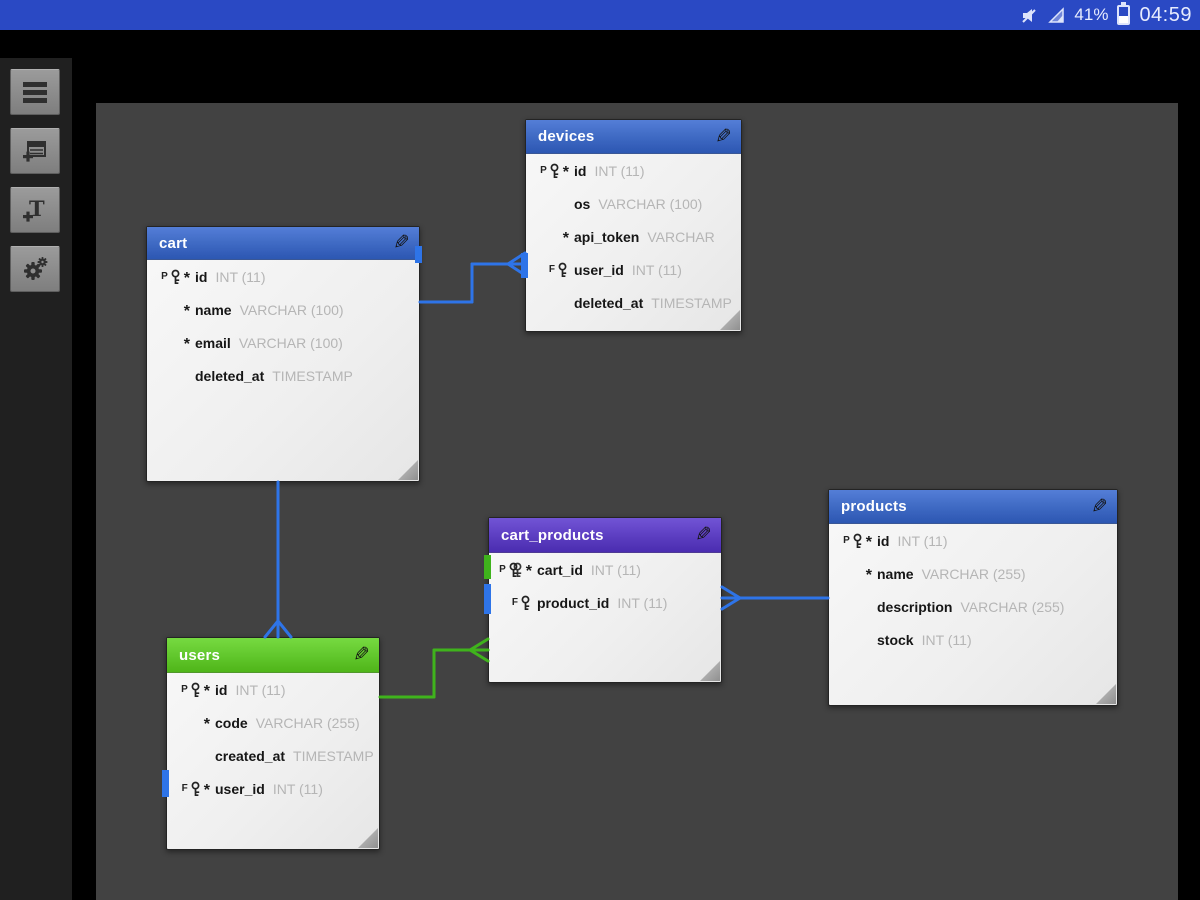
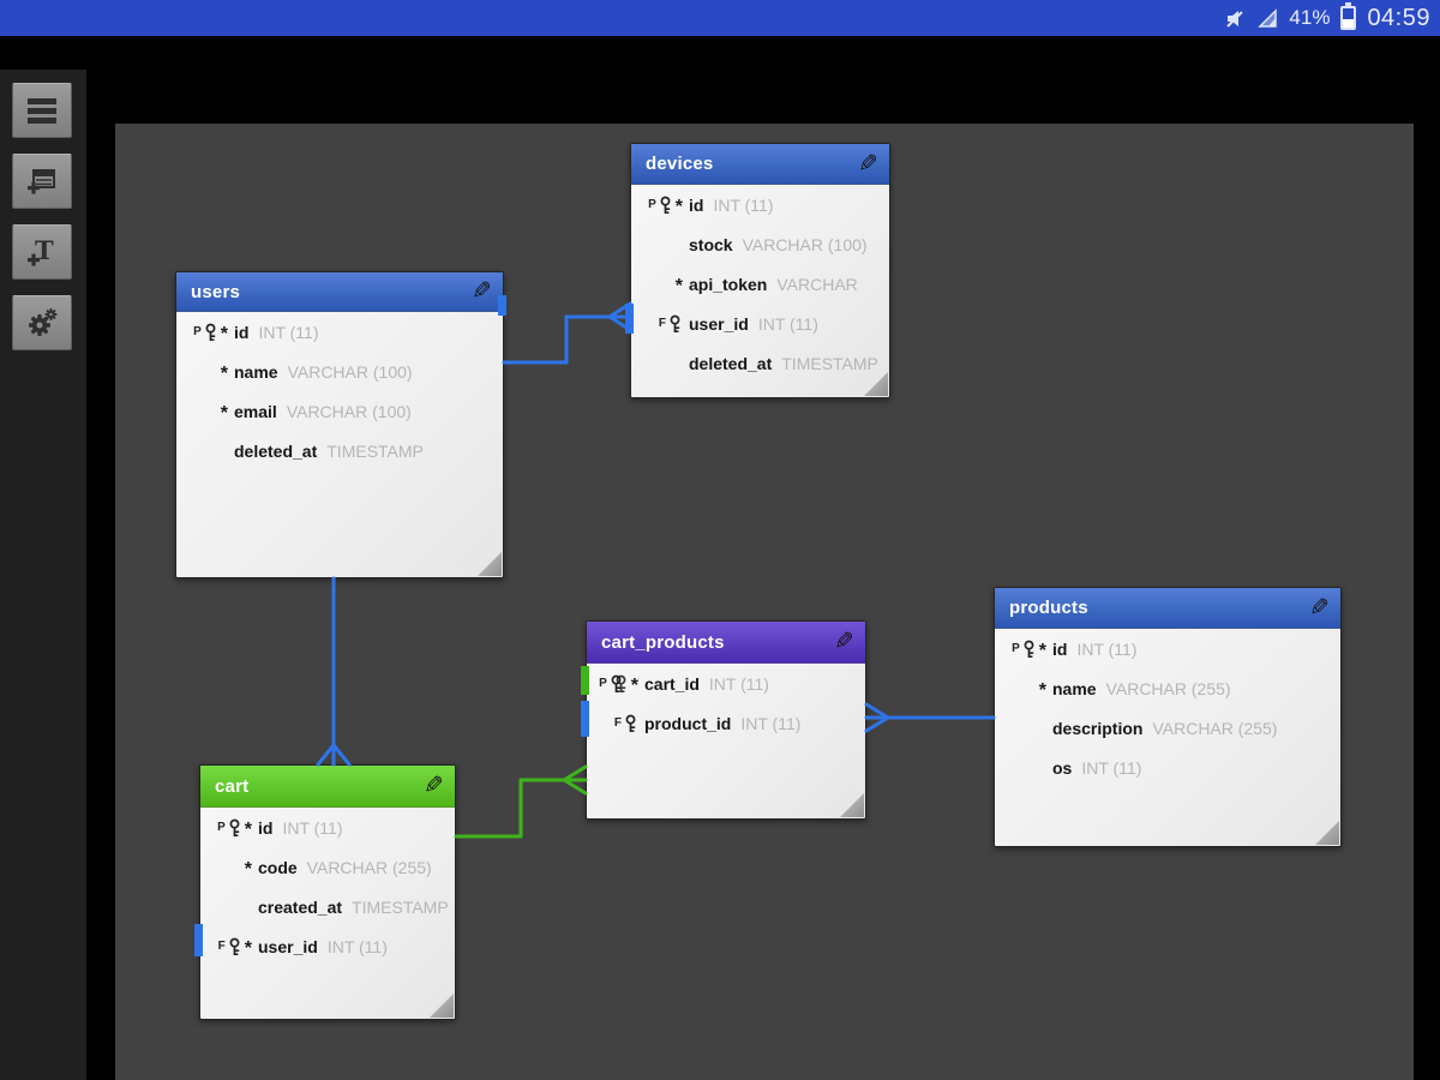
  41%
  04:59
  T
  devices
  P
  *
  id
  INT (11)
- os
+ stock
  VARCHAR (100)
  *
  api_token
  VARCHAR
  F
  user_id
  INT (11)
  deleted_at
  TIMESTAMP
- cart
+ users
  P
  *
  id
  INT (11)
  *
  name
  VARCHAR (100)
  *
  email
  VARCHAR (100)
  deleted_at
  TIMESTAMP
  cart_products
  P
  *
  cart_id
  INT (11)
  F
  product_id
  INT (11)
  products
  P
  *
  id
  INT (11)
  *
  name
  VARCHAR (255)
  description
  VARCHAR (255)
- stock
+ os
  INT (11)
- users
+ cart
  P
  *
  id
  INT (11)
  *
  code
  VARCHAR (255)
  created_at
  TIMESTAMP
  F
  *
  user_id
  INT (11)
